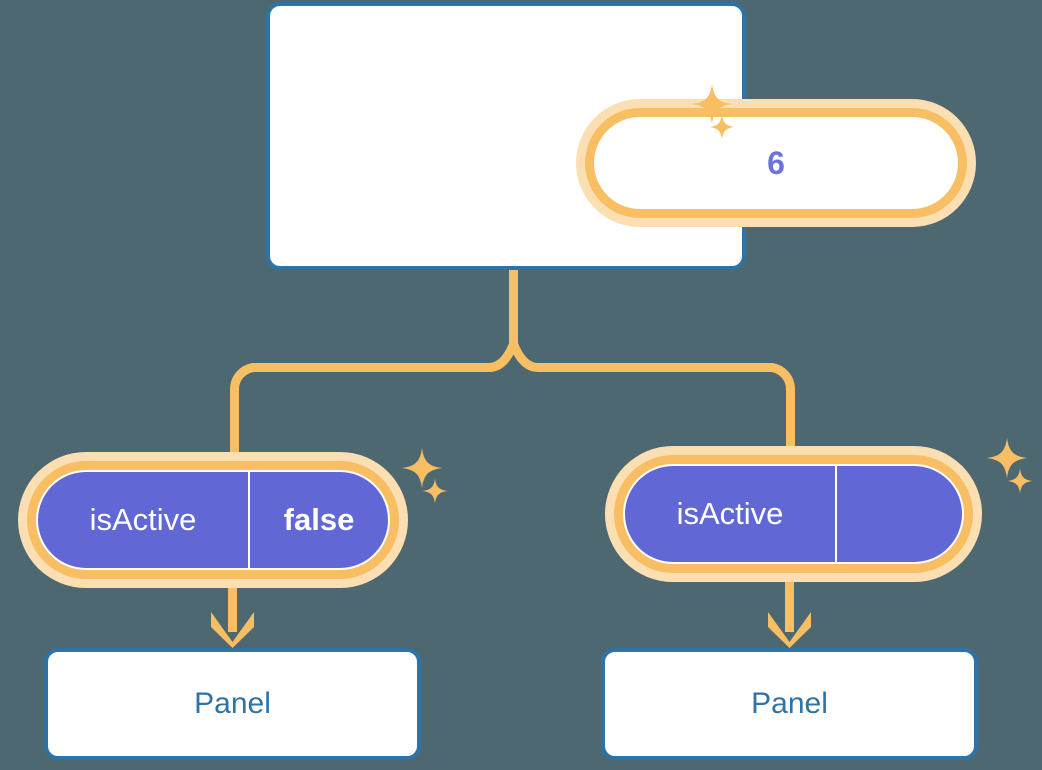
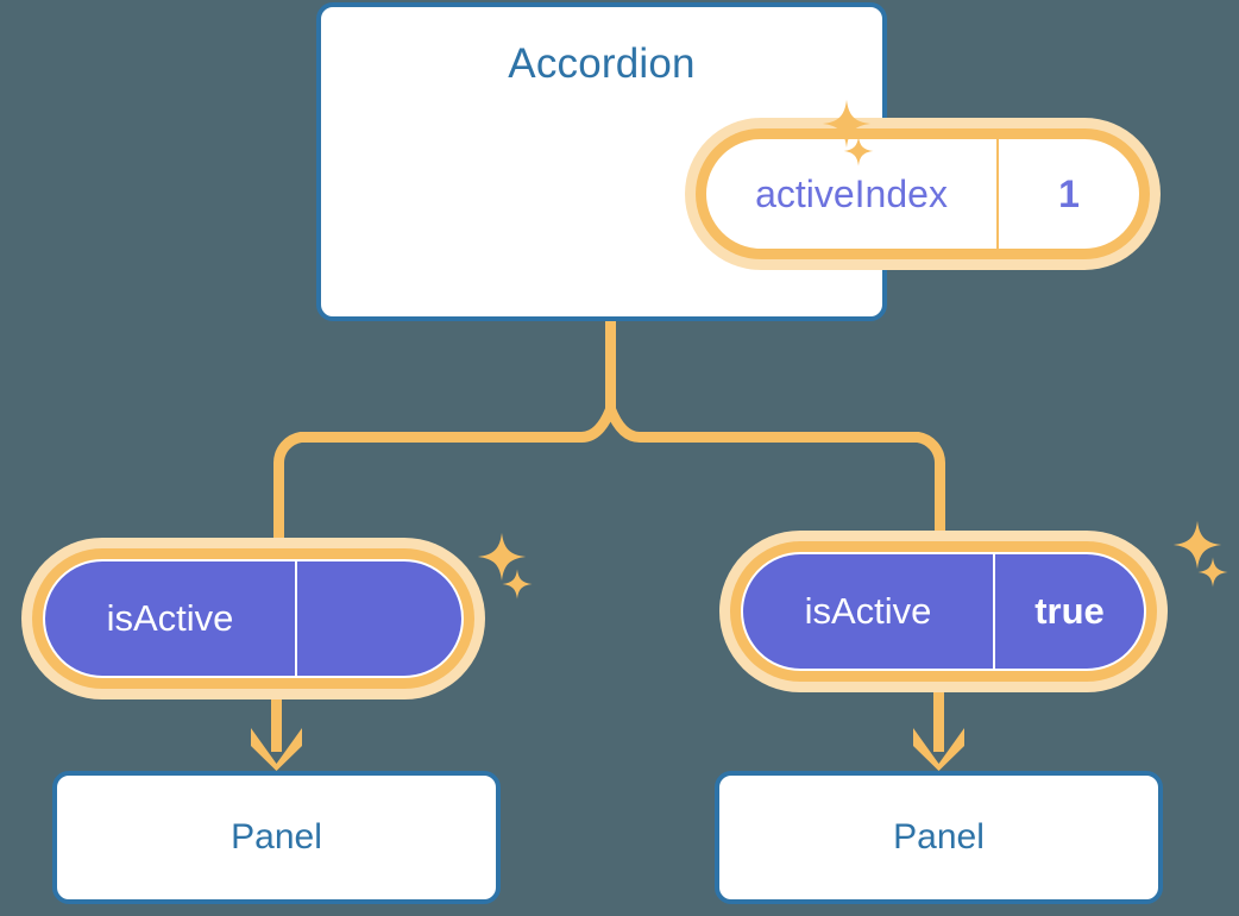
+ Accordion
+ activeIndex
- 6
+ 1
  isActive
- false
  isActive
+ true
  Panel
  Panel
